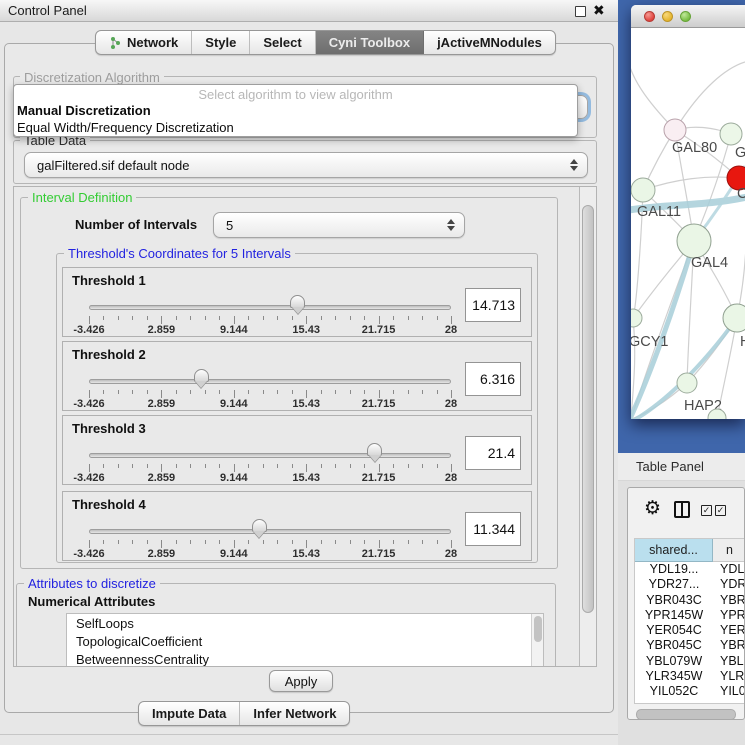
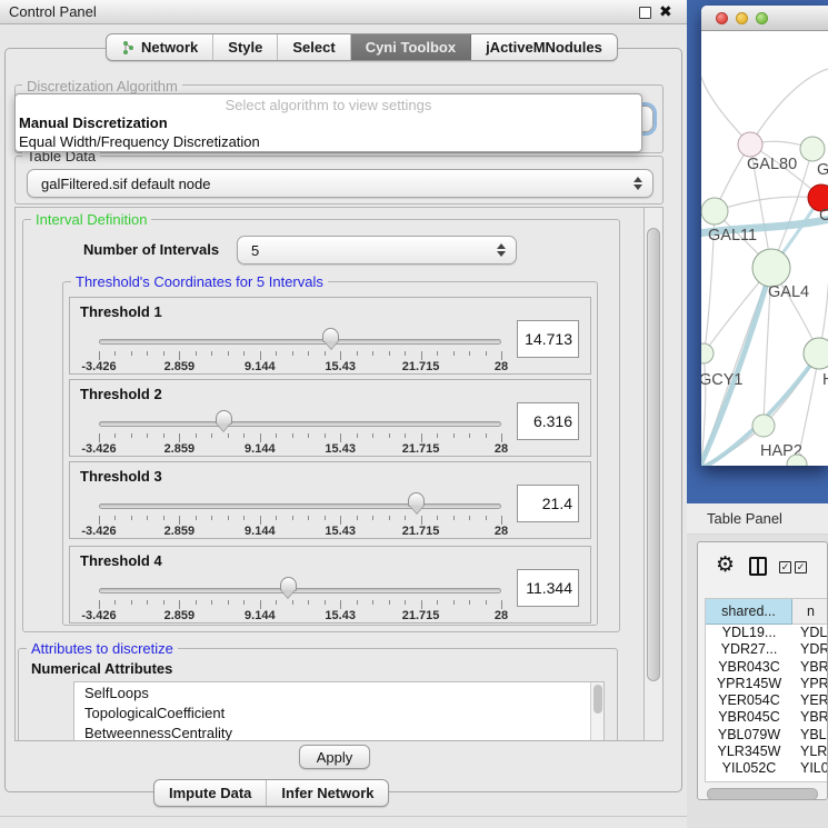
  Control Panel
  ✖
  Network
  Style
  Select
  Cyni Toolbox
  jActiveMNodules
  Discretization Algorithm
- Select algorithm to view algorithm
+ Select algorithm to view settings
  Manual Discretization
  Equal Width/Frequency Discretization
  Table Data
  galFiltered.sif default node
  Interval Definition
  Number of Intervals
  5
  Threshold's Coordinates for 5 Intervals
  Threshold 1
  14.713
  -3.426
  2.859
  9.144
  15.43
  21.715
  28
  Threshold 2
  6.316
  -3.426
  2.859
  9.144
  15.43
  21.715
  28
  Threshold 3
  21.4
  -3.426
  2.859
  9.144
  15.43
  21.715
  28
  Threshold 4
  11.344
  -3.426
  2.859
  9.144
  15.43
  21.715
  28
  Attributes to discretize
  Numerical Attributes
  SelfLoops
  TopologicalCoefficient
  BetweennessCentrality
  Apply
  Impute Data
  Infer Network
  GAL80
  C
  GAL11
  GAL4
  GCY1
  HAP2
  Table Panel
  ⚙
  ✓
  ✓
  shared...
  n
  YDL19...
  YDL
  YDR27...
  YDR
  YBR043C
  YBR
  YPR145W
  YPR
  YER054C
  YER
  YBR045C
  YBR
  YBL079W
  YBL
  YLR345W
  YLR
  YIL052C
  YIL0
